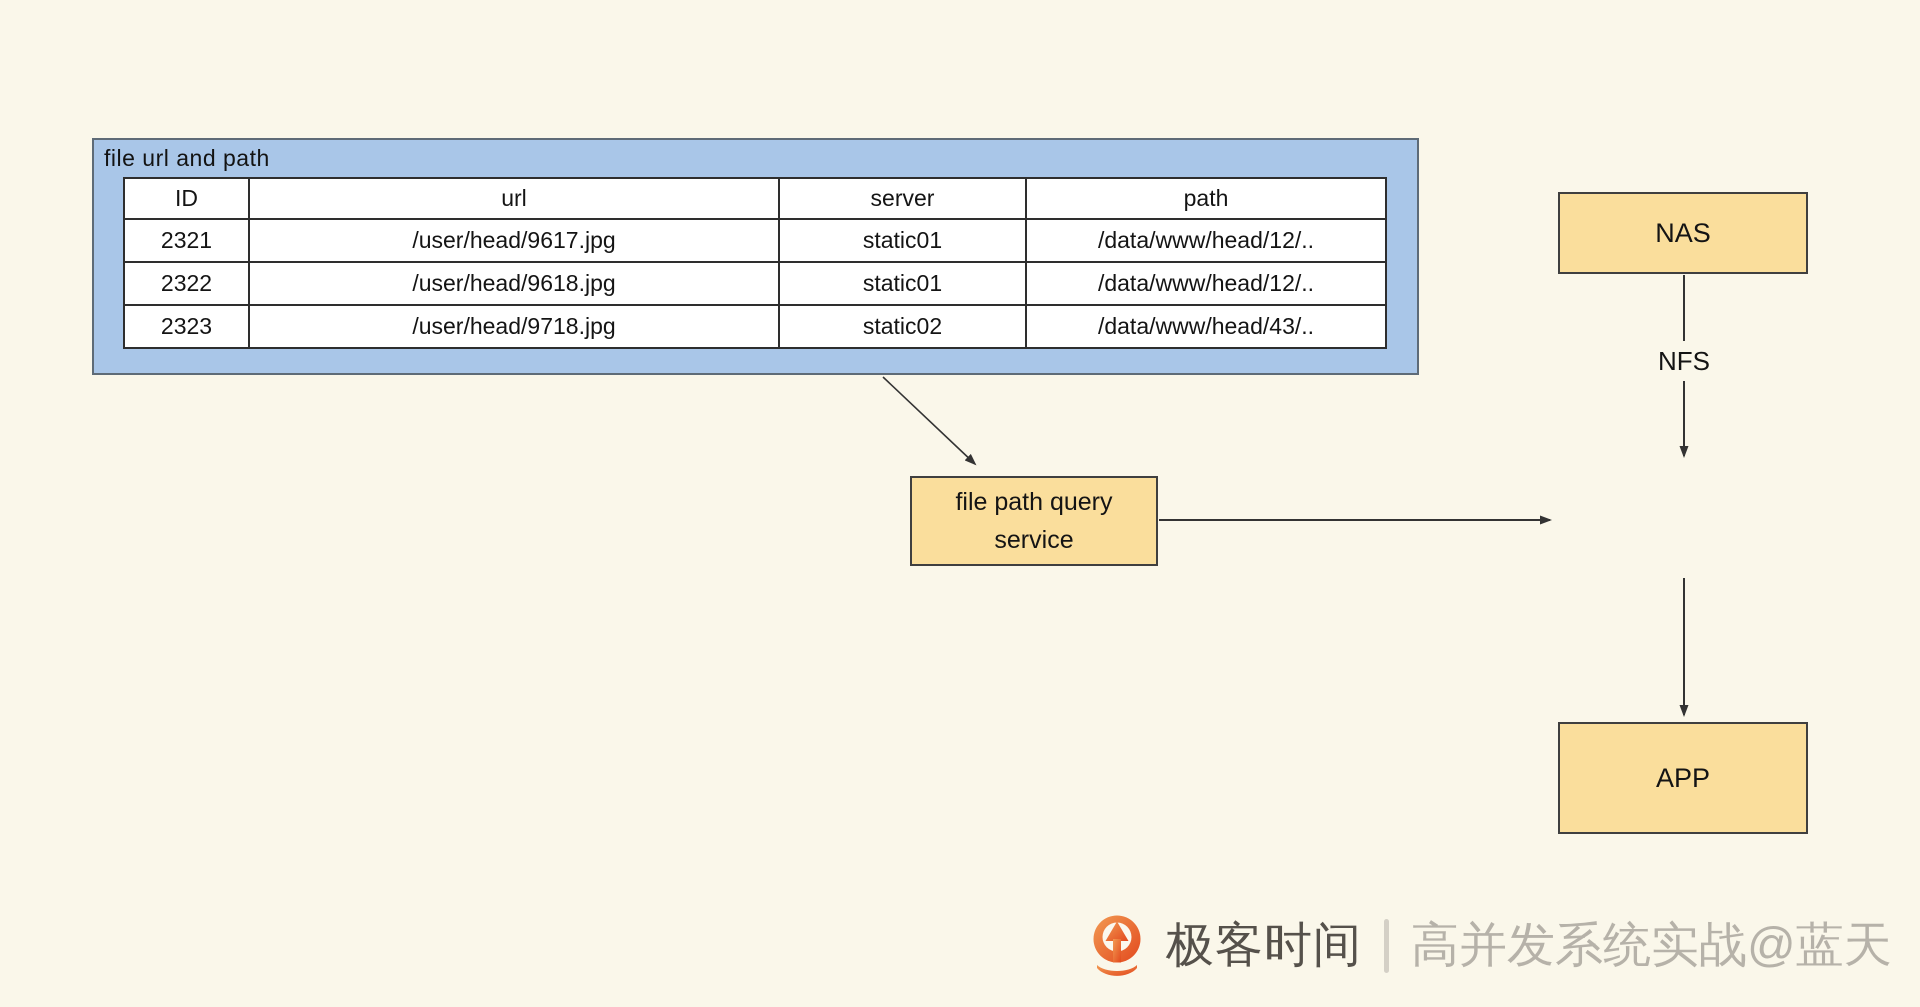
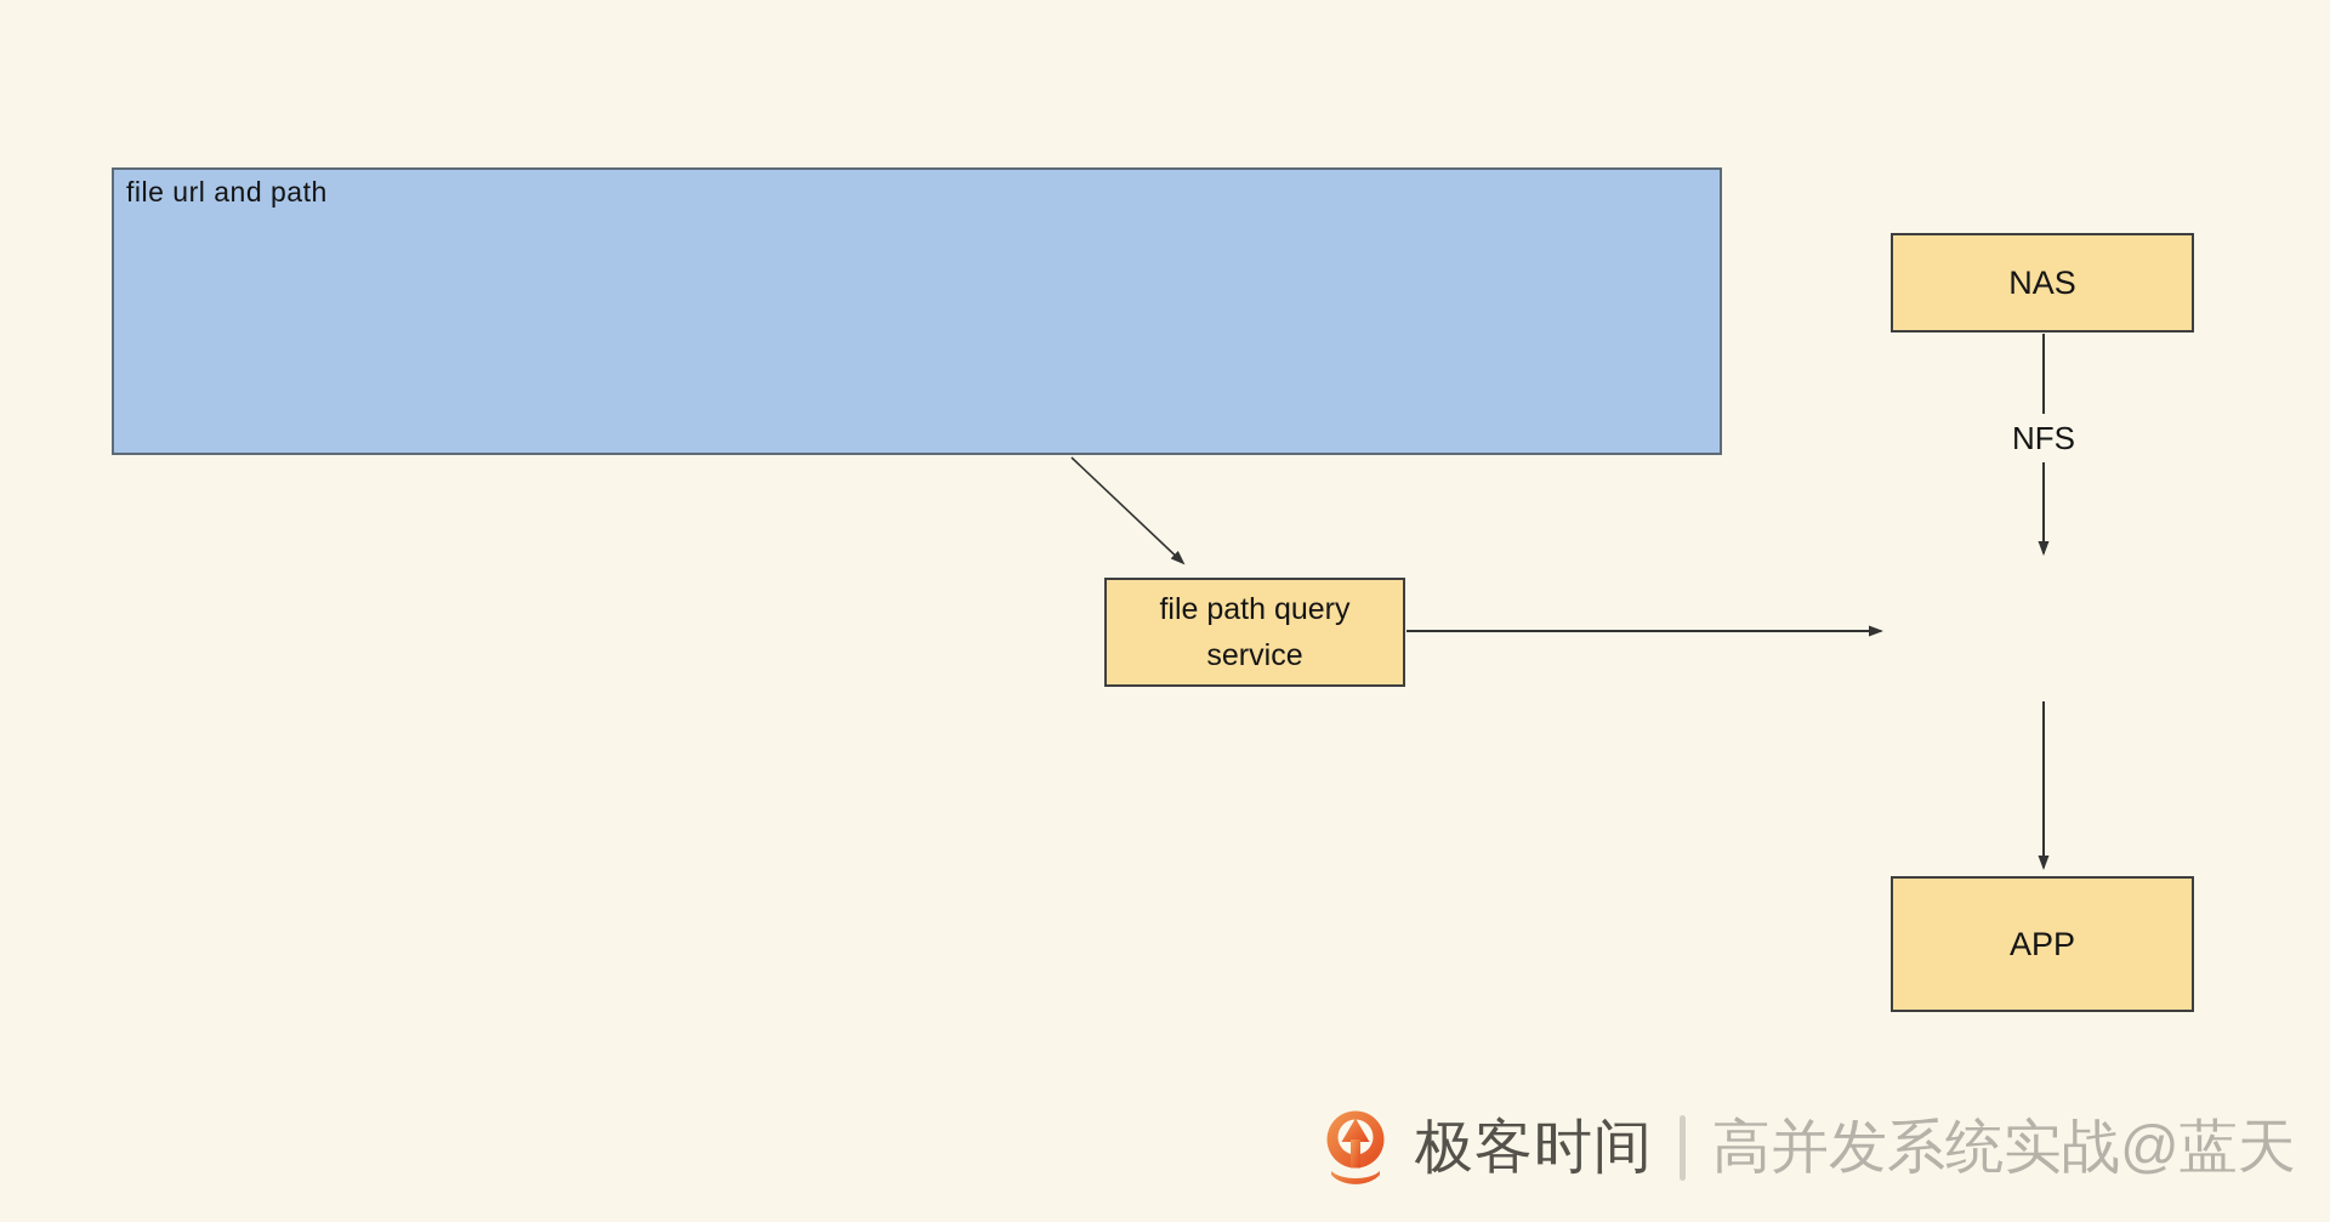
  file url and path
- ID	url	server	path
- 2321	/user/head/9617.jpg	static01	/data/www/head/12/..
- 2322	/user/head/9618.jpg	static01	/data/www/head/12/..
- 2323	/user/head/9718.jpg	static02	/data/www/head/43/..
  file path query
  service
  NAS
  NFS
  APP
  极客时间
  高并发系统实战@蓝天
